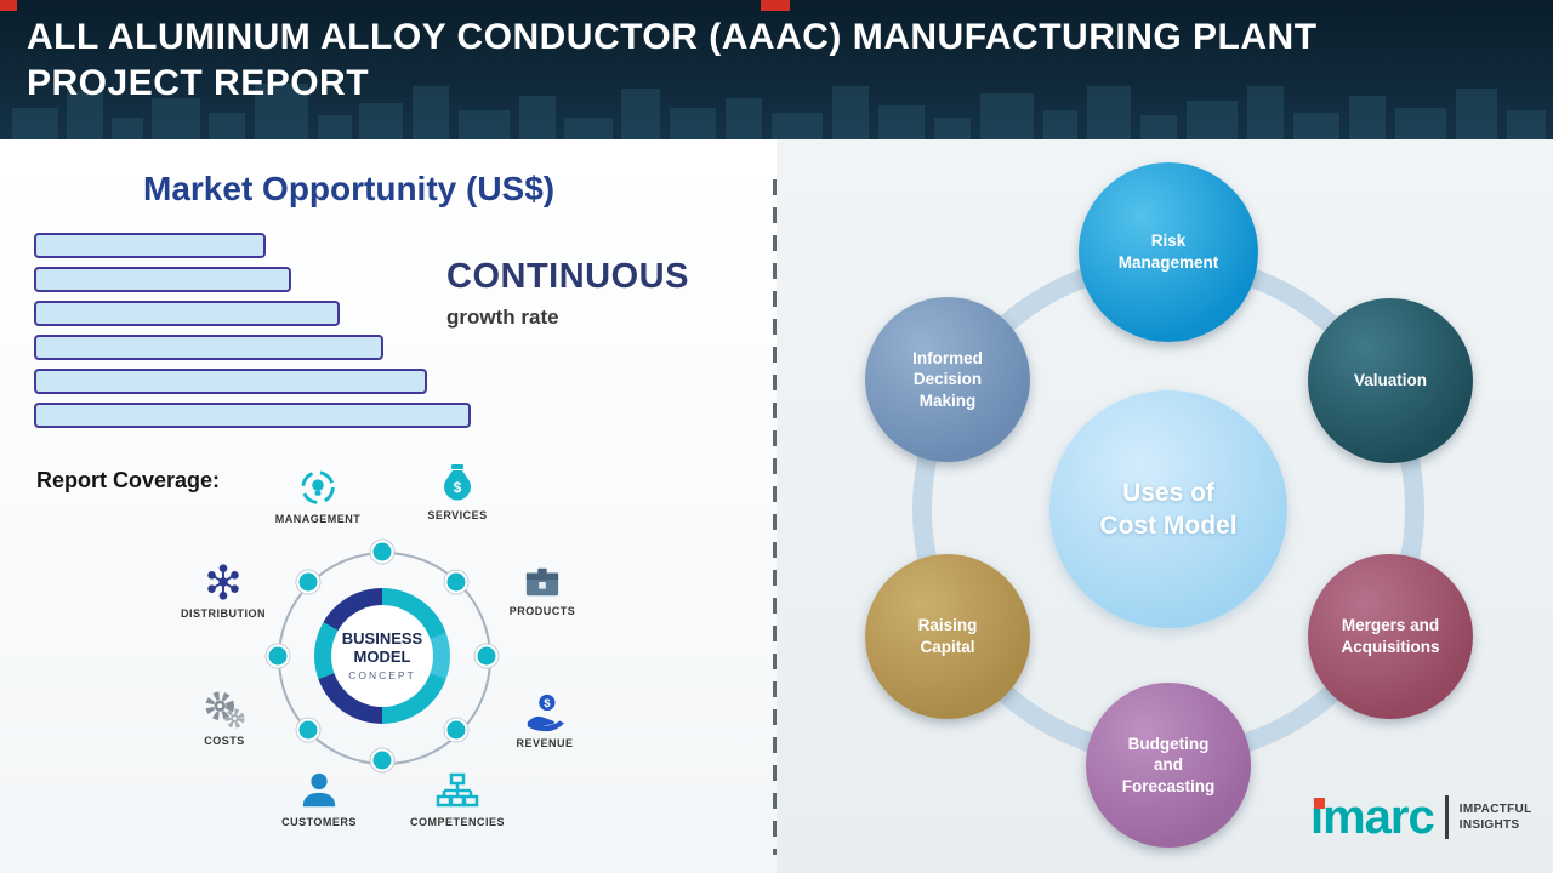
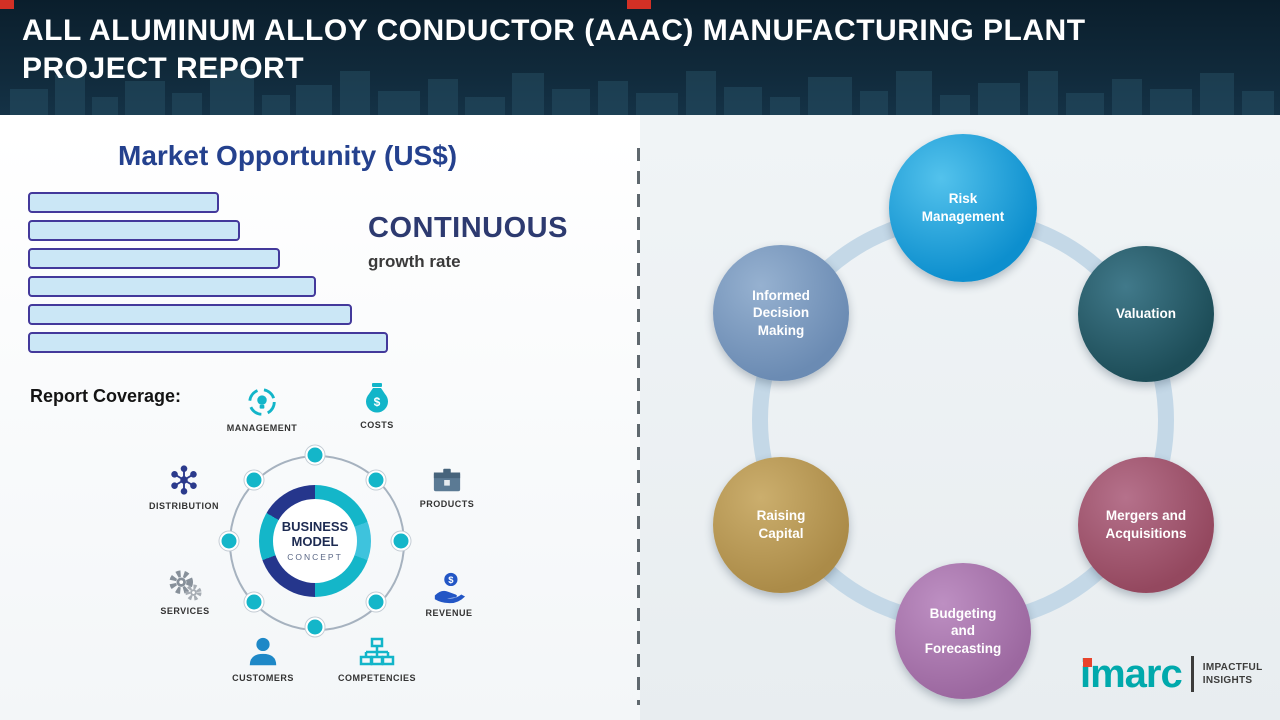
  ALL ALUMINUM ALLOY CONDUCTOR (AAAC) MANUFACTURING PLANT PROJECT REPORT
  Market Opportunity (US$)
  CONTINUOUS
  growth rate
  Report Coverage:
  BUSINESS
  MODEL
  CONCEPT
  MANAGEMENT
  $
- SERVICES
+ COSTS
  DISTRIBUTION
  PRODUCTS
- COSTS
+ SERVICES
  $
  REVENUE
  CUSTOMERS
  COMPETENCIES
  Risk
  Management
  Valuation
  Mergers and
  Acquisitions
  Budgeting
  and
  Forecasting
  Raising
  Capital
  Informed
  Decision
  Making
- Uses of
- Cost Model
  imarc
  IMPACTFUL
  INSIGHTS
